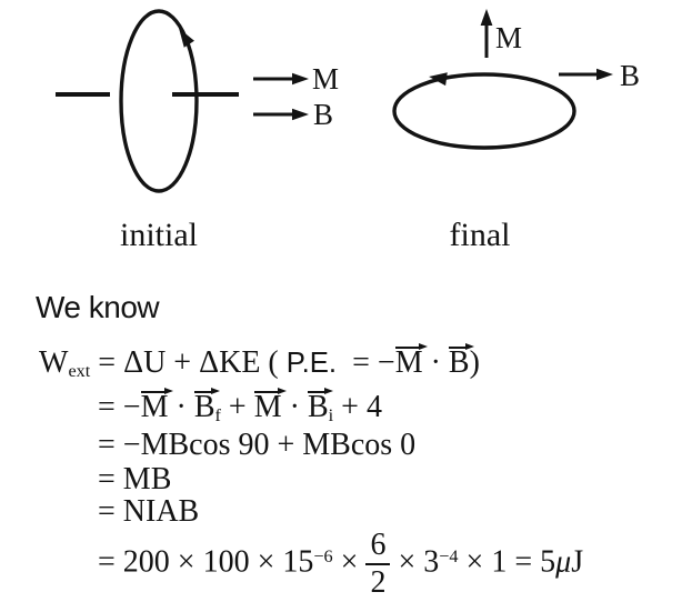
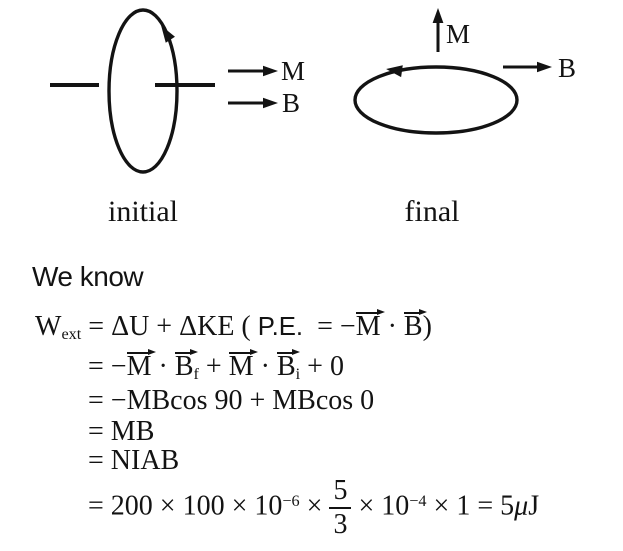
  M
  B
  initial
  M
  B
  final
  We know
  Wext = ΔU + ΔKE ( P.E. = −M · B)
- = −M · Bf + M · Bi + 4
+ = −M · Bf + M · Bi + 0
  = −MBcos 90 + MBcos 0
  = MB
  = NIAB
- = 200 × 100 × 15−6 ×
+ = 200 × 100 × 10−6 ×
- 6
+ 5
- 2
+ 3
- × 3−4 × 1 = 5μJ
+ × 10−4 × 1 = 5μJ
